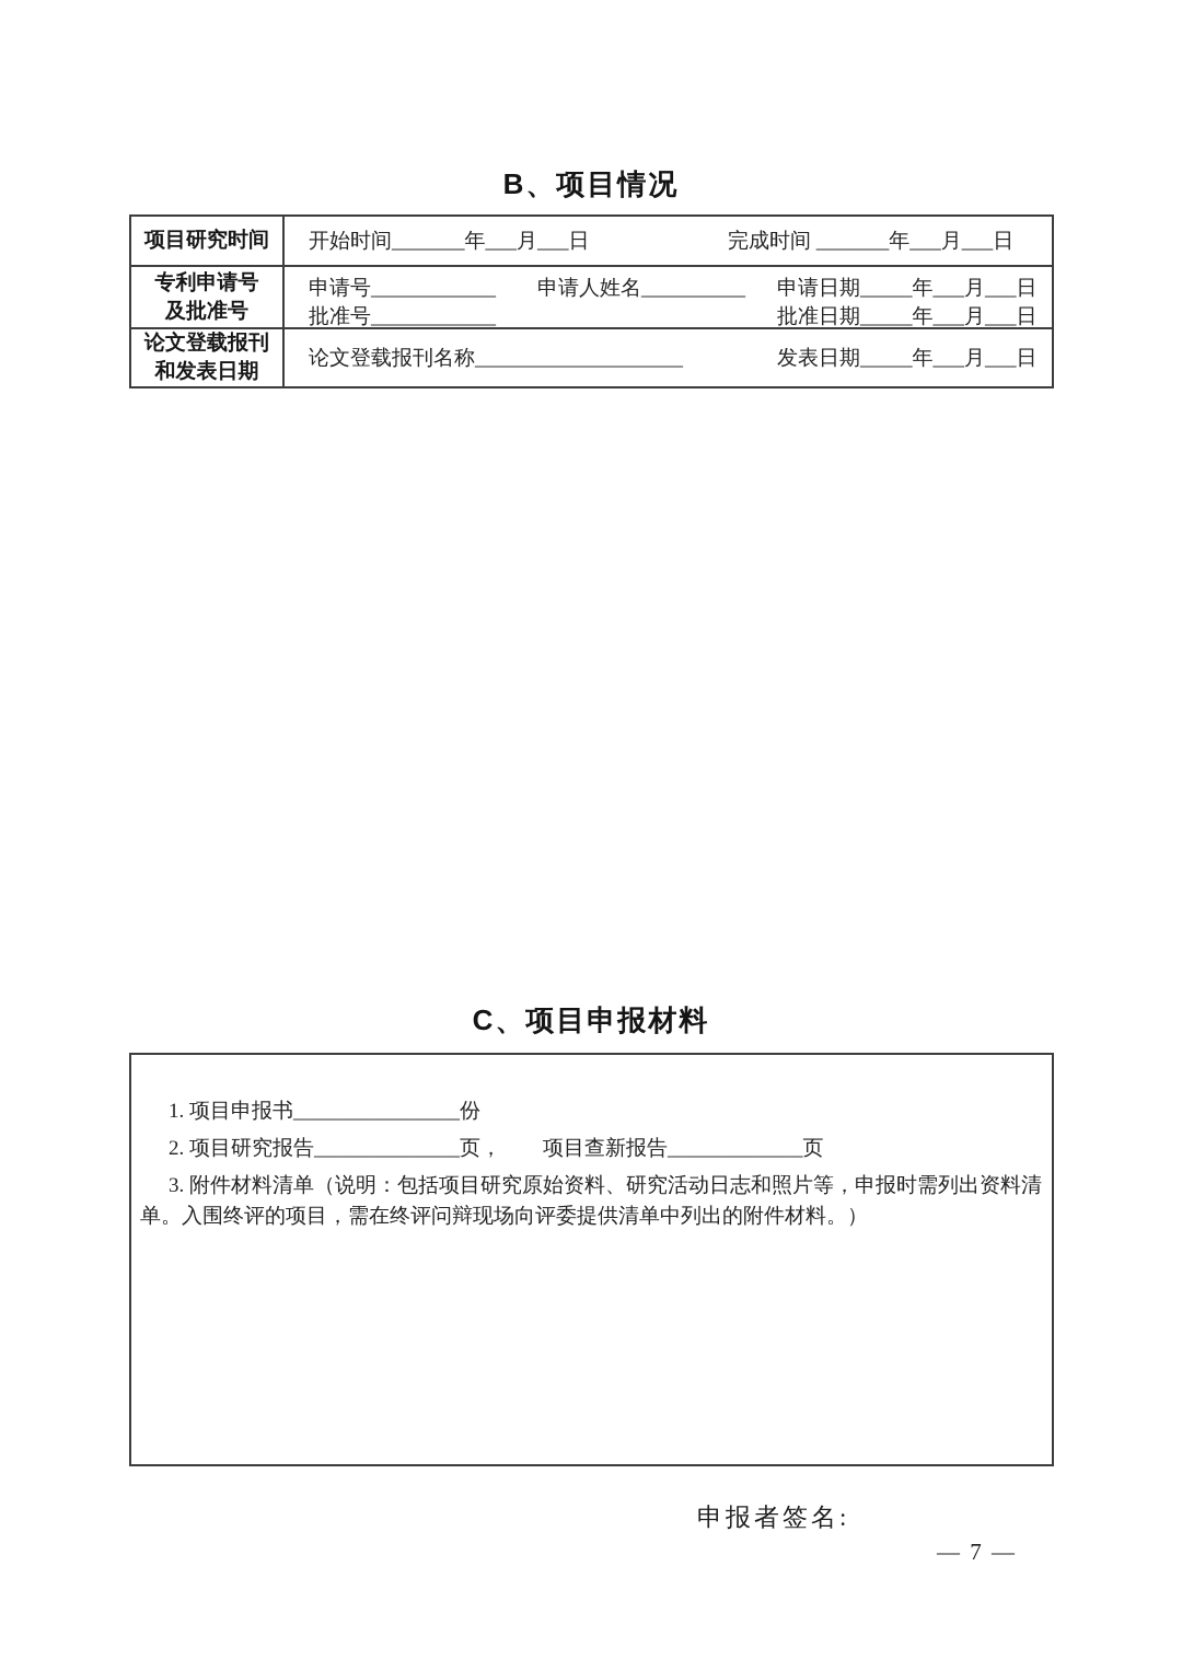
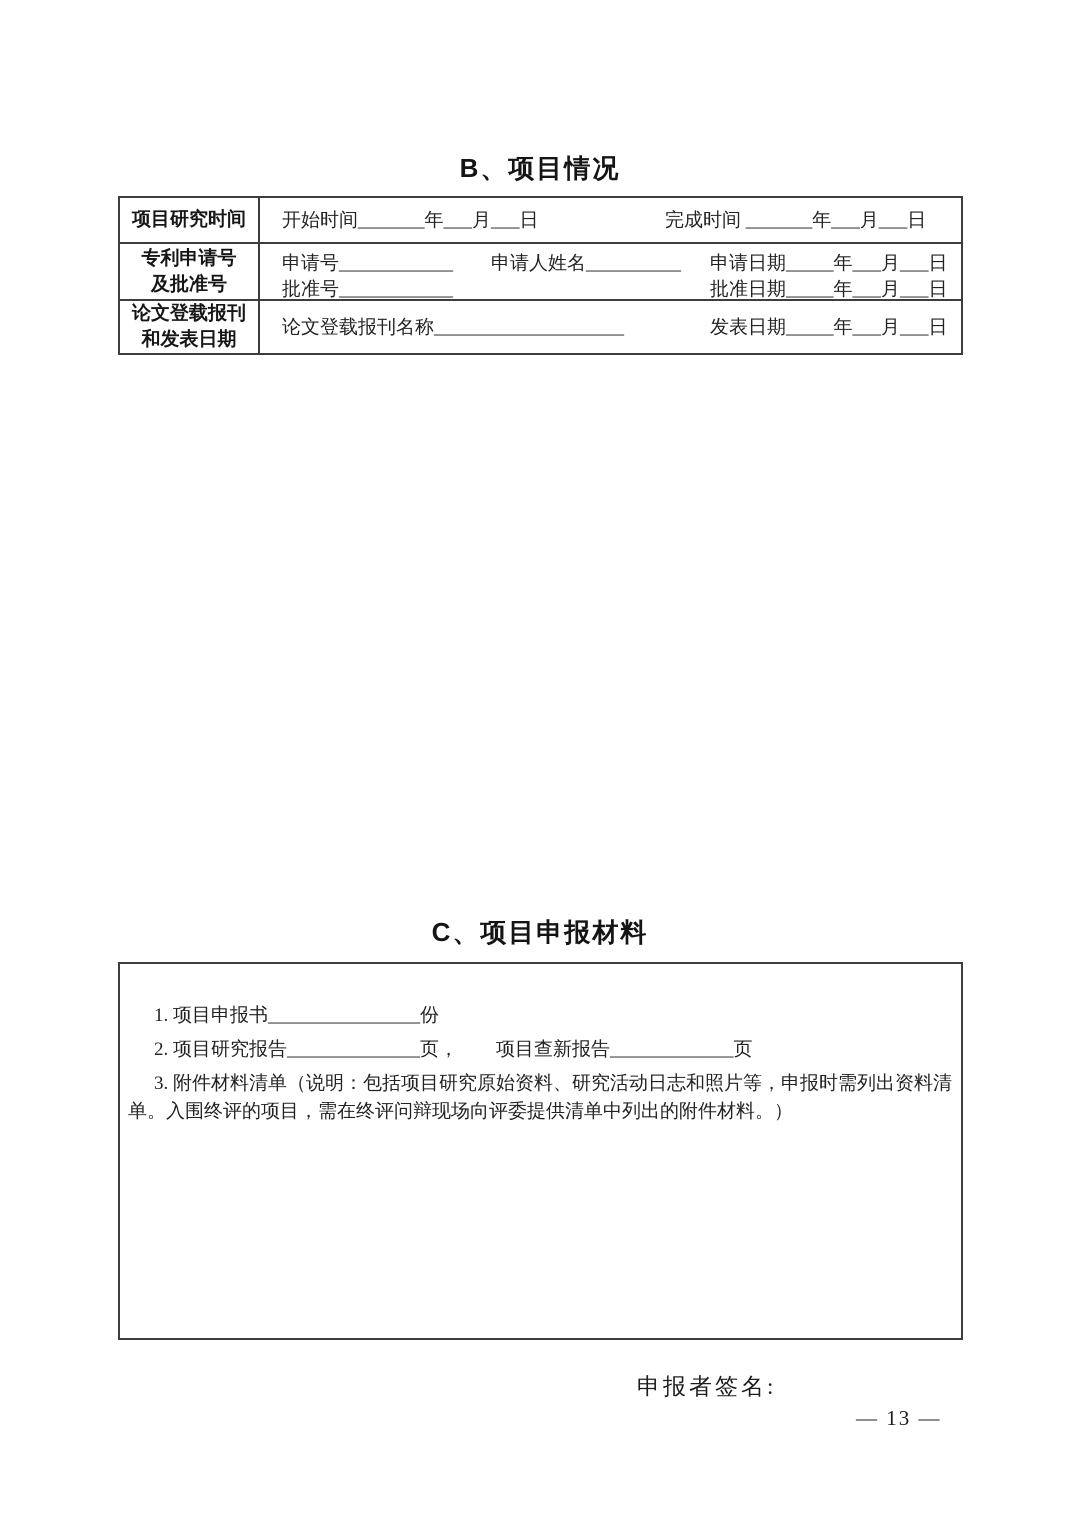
  B、项目情况
  项目研究时间
  开始时间_______年___月___日
  完成时间 _______年___月___日
  专利申请号
  及批准号
  申请号____________
  申请人姓名__________
  申请日期_____年___月___日
  批准号____________
  批准日期_____年___月___日
  论文登载报刊
  和发表日期
  论文登载报刊名称____________________
  发表日期_____年___月___日
  C、项目申报材料
  1. 项目申报书________________份
  2. 项目研究报告______________页， 项目查新报告_____________页
  3. 附件材料清单（说明：包括项目研究原始资料、研究活动日志和照片等，申报时需列出资料清单。入围终评的项目，需在终评问辩现场向评委提供清单中列出的附件材料。）
  申报者签名:
- — 7 —
+ — 13 —
